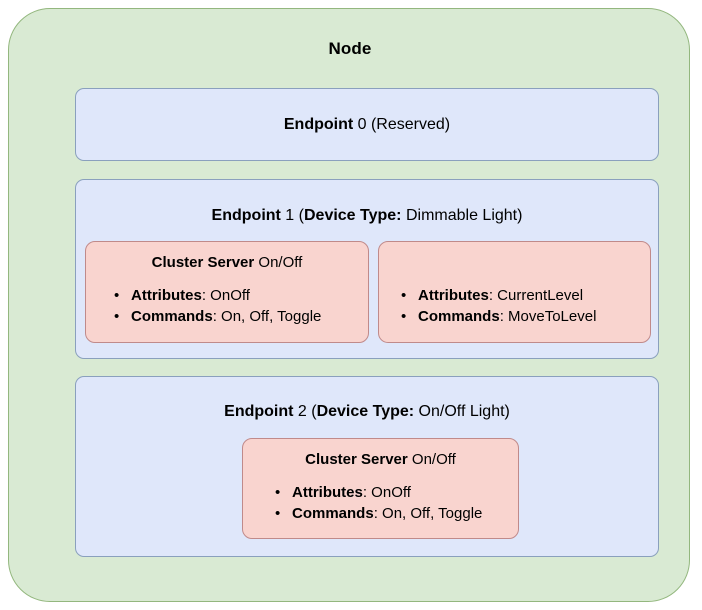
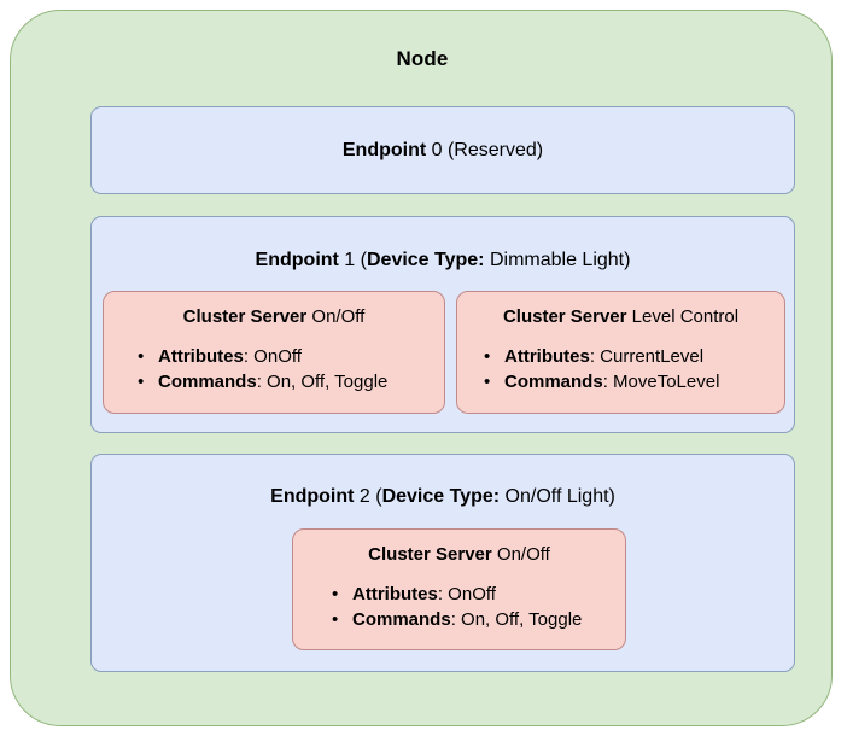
  Node
  Endpoint 0 (Reserved)
  Endpoint 1 (Device Type: Dimmable Light)
  Cluster Server On/Off
  •
  Attributes: OnOff
  •
  Commands: On, Off, Toggle
+ Cluster Server Level Control
  •
  Attributes: CurrentLevel
  •
  Commands: MoveToLevel
  Endpoint 2 (Device Type: On/Off Light)
  Cluster Server On/Off
  •
  Attributes: OnOff
  •
  Commands: On, Off, Toggle
